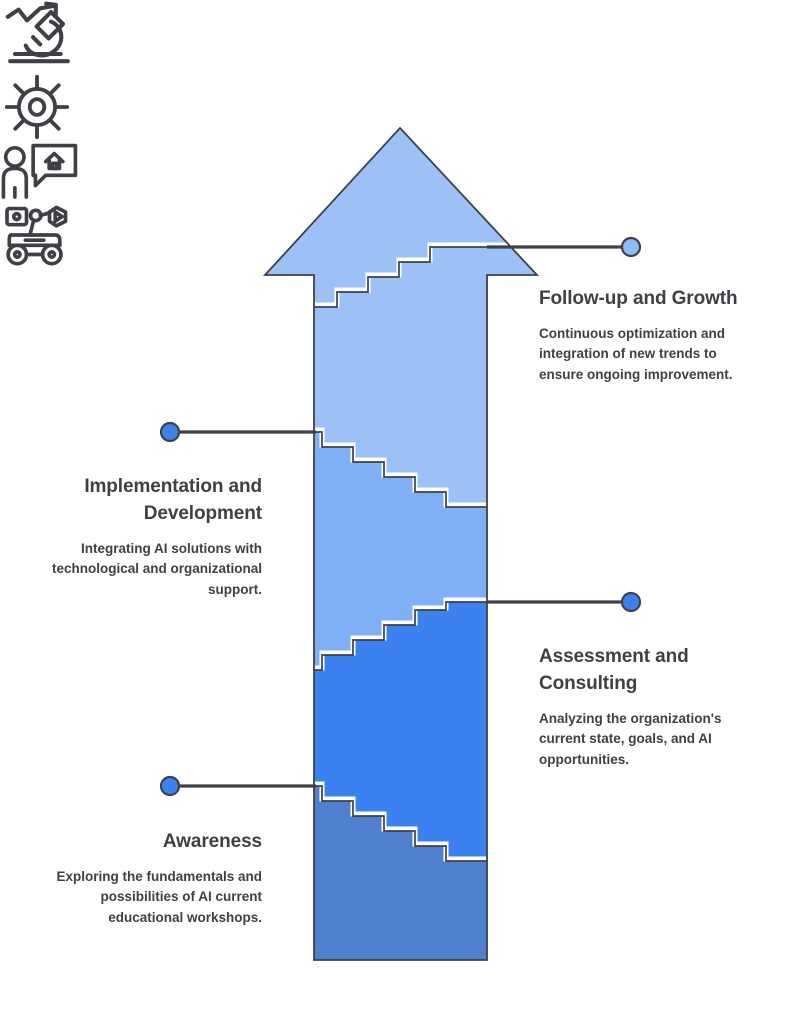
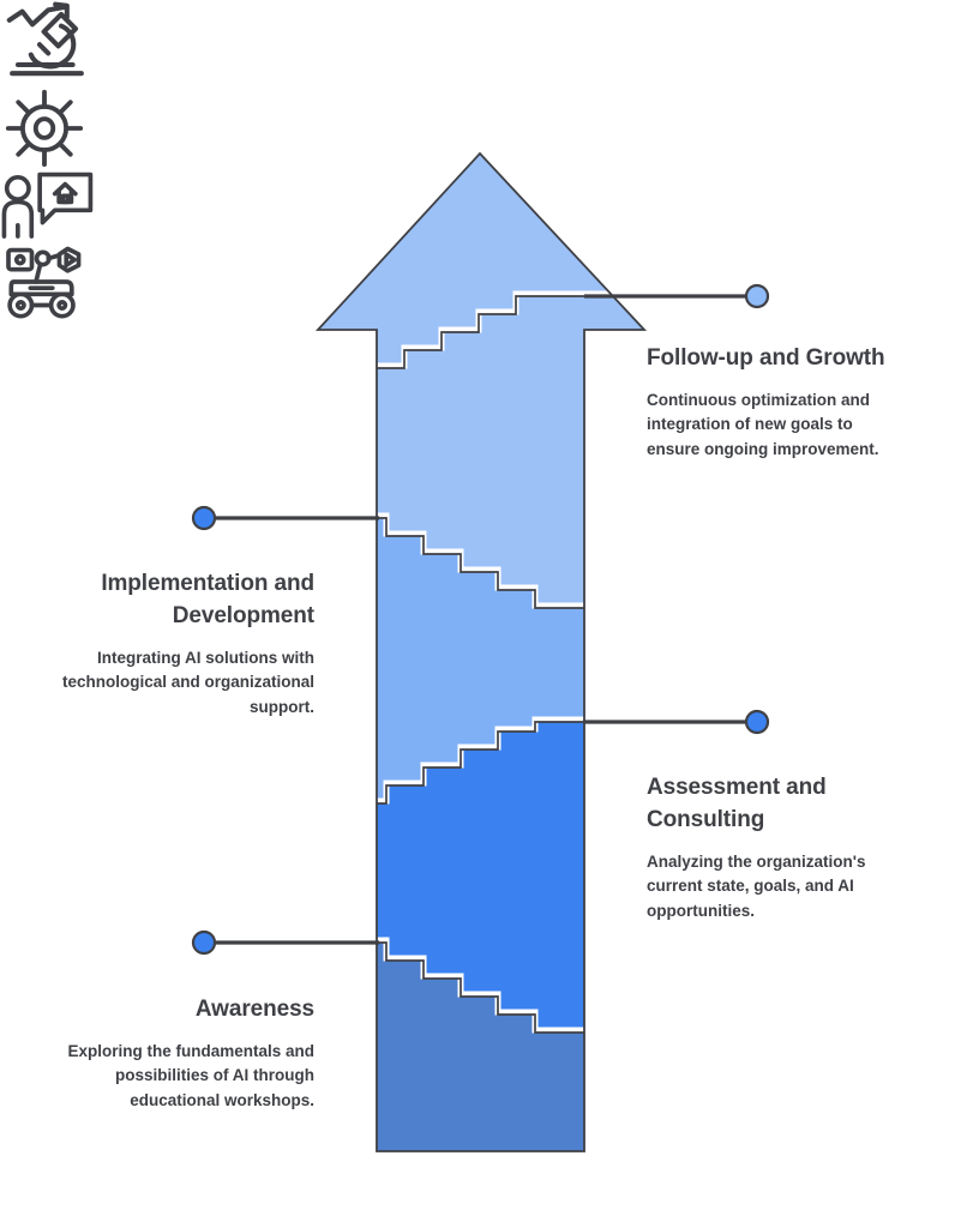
  Follow-up and Growth
- Continuous optimization and integration of new trends to ensure ongoing improvement.
+ Continuous optimization and integration of new goals to ensure ongoing improvement.
  Implementation and Development
  Integrating AI solutions with technological and organizational support.
  Assessment and Consulting
  Analyzing the organization's current state, goals, and AI opportunities.
  Awareness
- Exploring the fundamentals and possibilities of AI current educational workshops.
+ Exploring the fundamentals and possibilities of AI through educational workshops.
